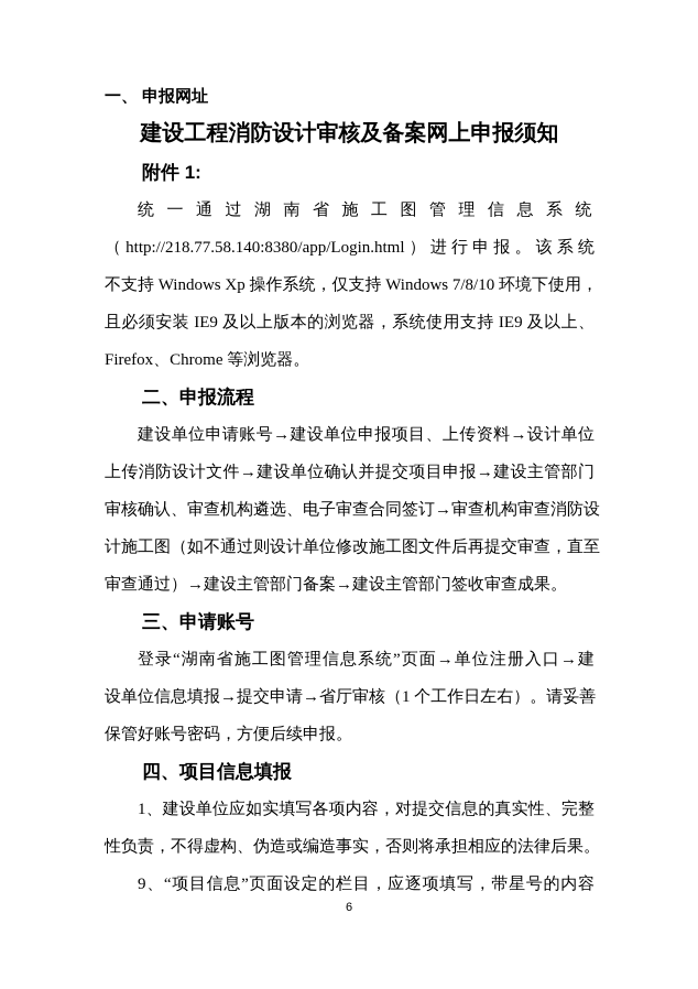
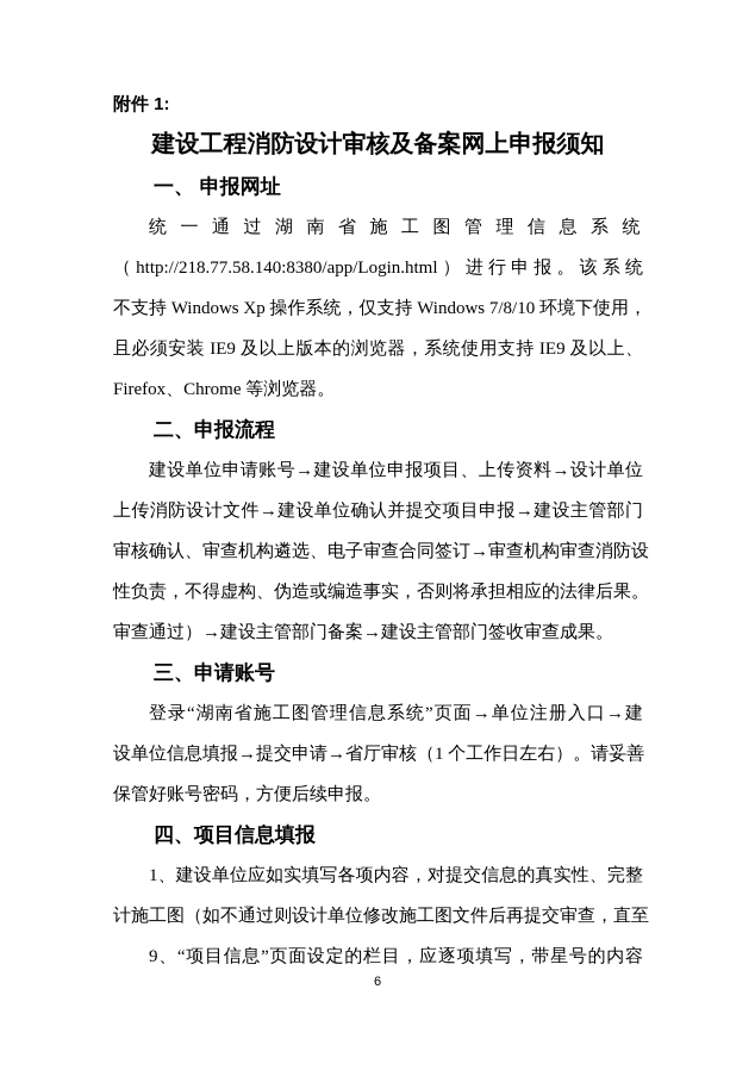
- 一、 申报网址
+ 附件 1:
  建设工程消防设计审核及备案网上申报须知
- 附件 1:
+ 一、 申报网址
  统一通过湖南省施工图管理信息系统
  （http://218.77.58.140:8380/app/Login.html）进行申报。该系统
  不支持 Windows Xp 操作系统，仅支持 Windows 7/8/10 环境下使用，
  且必须安装 IE9 及以上版本的浏览器，系统使用支持 IE9 及以上、
  Firefox、Chrome 等浏览器。
  二、申报流程
  建设单位申请账号→建设单位申报项目、上传资料→设计单位
  上传消防设计文件→建设单位确认并提交项目申报→建设主管部门
  审核确认、审查机构遴选、电子审查合同签订→审查机构审查消防设
- 计施工图（如不通过则设计单位修改施工图文件后再提交审查，直至
+ 性负责，不得虚构、伪造或编造事实，否则将承担相应的法律后果。
  审查通过）→建设主管部门备案→建设主管部门签收审查成果。
  三、申请账号
  登录“湖南省施工图管理信息系统”页面→单位注册入口→建
  设单位信息填报→提交申请→省厅审核（1 个工作日左右）。请妥善
  保管好账号密码，方便后续申报。
  四、项目信息填报
  1、建设单位应如实填写各项内容，对提交信息的真实性、完整
- 性负责，不得虚构、伪造或编造事实，否则将承担相应的法律后果。
+ 计施工图（如不通过则设计单位修改施工图文件后再提交审查，直至
  9、“项目信息”页面设定的栏目，应逐项填写，带星号的内容
  6
